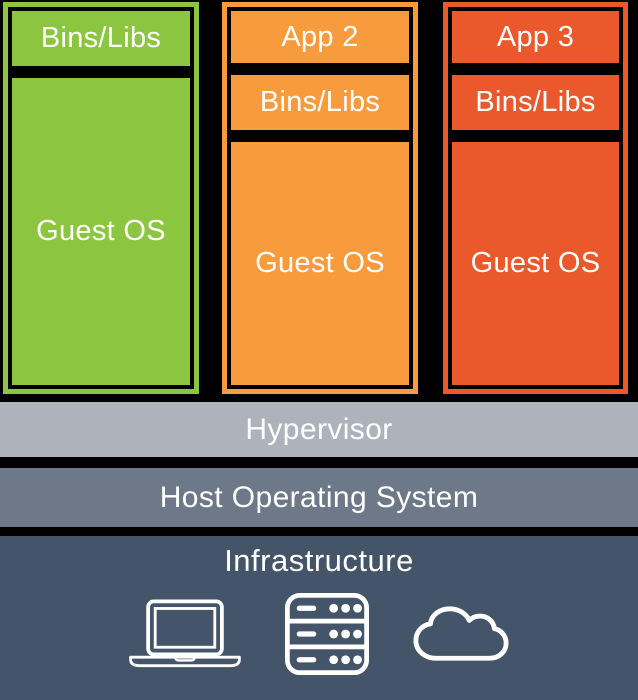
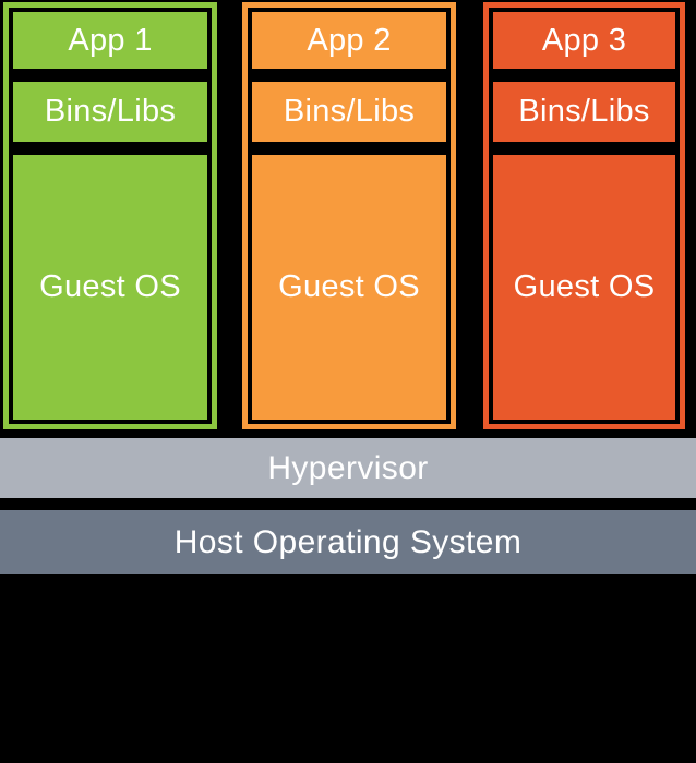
+ App 1
  Bins/Libs
  Guest OS
  App 2
  Bins/Libs
  Guest OS
  App 3
  Bins/Libs
  Guest OS
  Hypervisor
  Host Operating System
- Infrastructure
